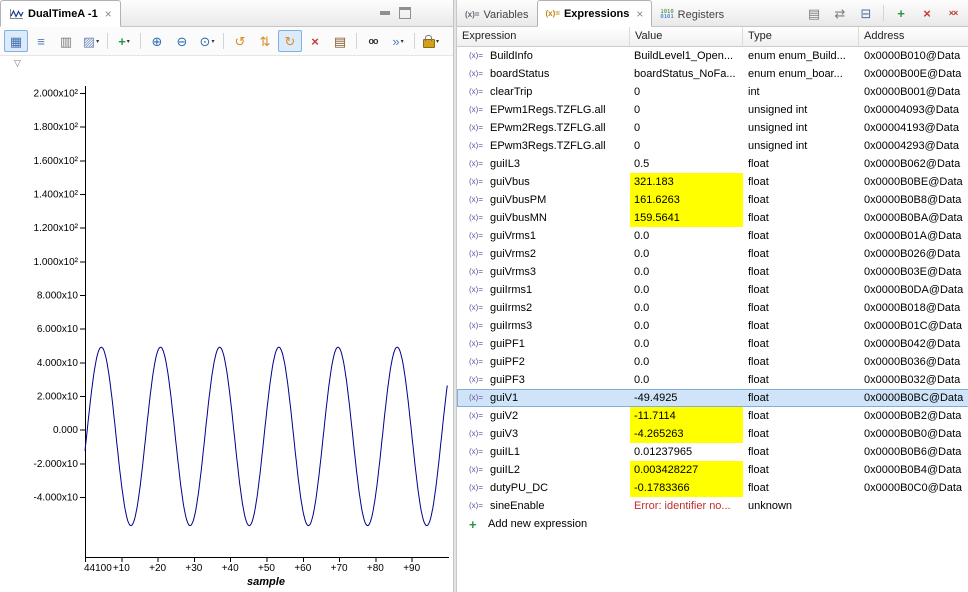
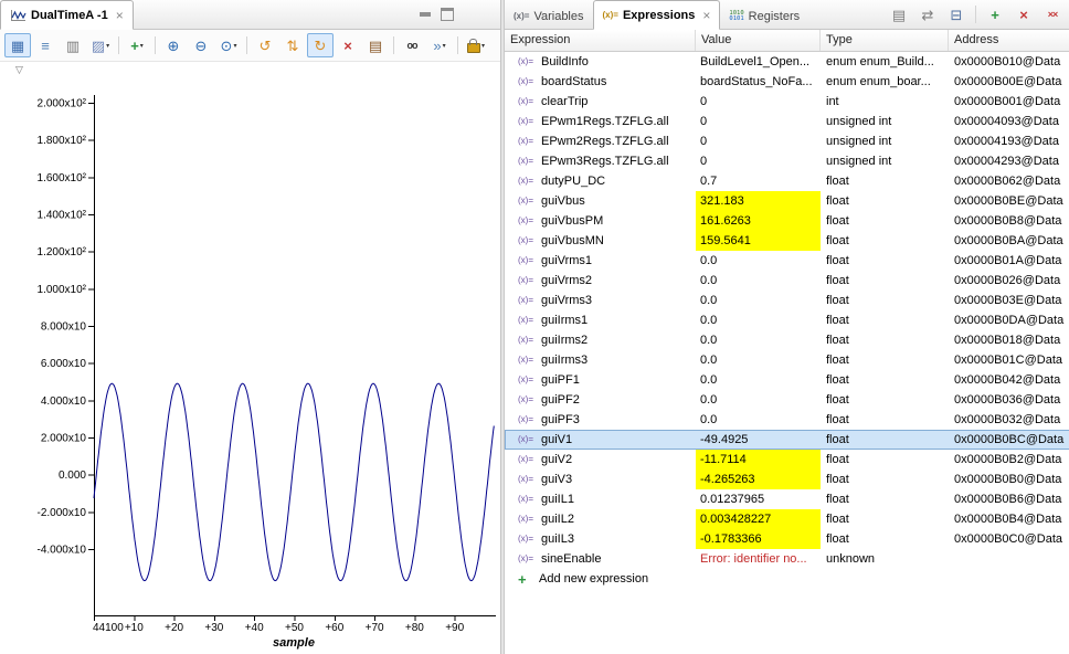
  DualTimeA -1
  ×
  ▦
  ≡
  ▥
  ▨
  +
  ⊕
  ⊖
  ⊙
  ↺
  ⇅
  ↻
  ×
  ▤
  oo
  »
  ▽
  2.000x10²
  1.800x10²
  1.600x10²
  1.400x10²
  1.200x10²
  1.000x10²
  8.000x10
  6.000x10
  4.000x10
  2.000x10
  0.000
  -2.000x10
  -4.000x10
  44100
  +10
  +20
  +30
  +40
  +50
  +60
  +70
  +80
  +90
  sample
  (x)=
  Variables
  (x)=
  Expressions
  ×
  Registers
  ▤
  ⇄
  ⊟
  +
  ×
  ××
  Expression
  Value
  Type
  Address
  (x)=
  BuildInfo
  BuildLevel1_Open...
  enum enum_Build...
  0x0000B010@Data
  (x)=
  boardStatus
  boardStatus_NoFa...
  enum enum_boar...
  0x0000B00E@Data
  (x)=
  clearTrip
  0
  int
  0x0000B001@Data
  (x)=
  EPwm1Regs.TZFLG.all
  0
  unsigned int
  0x00004093@Data
  (x)=
  EPwm2Regs.TZFLG.all
  0
  unsigned int
  0x00004193@Data
  (x)=
  EPwm3Regs.TZFLG.all
  0
  unsigned int
  0x00004293@Data
  (x)=
- guiIL3
+ dutyPU_DC
- 0.5
+ 0.7
  float
  0x0000B062@Data
  (x)=
  guiVbus
  321.183
  float
  0x0000B0BE@Data
  (x)=
  guiVbusPM
  161.6263
  float
  0x0000B0B8@Data
  (x)=
  guiVbusMN
  159.5641
  float
  0x0000B0BA@Data
  (x)=
  guiVrms1
  0.0
  float
  0x0000B01A@Data
  (x)=
  guiVrms2
  0.0
  float
  0x0000B026@Data
  (x)=
  guiVrms3
  0.0
  float
  0x0000B03E@Data
  (x)=
  guiIrms1
  0.0
  float
  0x0000B0DA@Data
  (x)=
  guiIrms2
  0.0
  float
  0x0000B018@Data
  (x)=
  guiIrms3
  0.0
  float
  0x0000B01C@Data
  (x)=
  guiPF1
  0.0
  float
  0x0000B042@Data
  (x)=
  guiPF2
  0.0
  float
  0x0000B036@Data
  (x)=
  guiPF3
  0.0
  float
  0x0000B032@Data
  (x)=
  guiV1
  -49.4925
  float
  0x0000B0BC@Data
  (x)=
  guiV2
  -11.7114
  float
  0x0000B0B2@Data
  (x)=
  guiV3
  -4.265263
  float
  0x0000B0B0@Data
  (x)=
  guiIL1
  0.01237965
  float
  0x0000B0B6@Data
  (x)=
  guiIL2
  0.003428227
  float
  0x0000B0B4@Data
  (x)=
- dutyPU_DC
+ guiIL3
  -0.1783366
  float
  0x0000B0C0@Data
  (x)=
  sineEnable
  Error: identifier no...
  unknown
  +
  Add new expression
